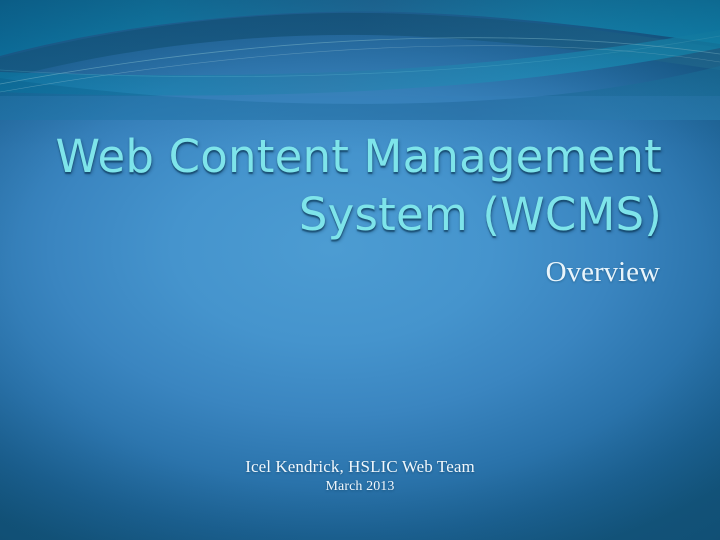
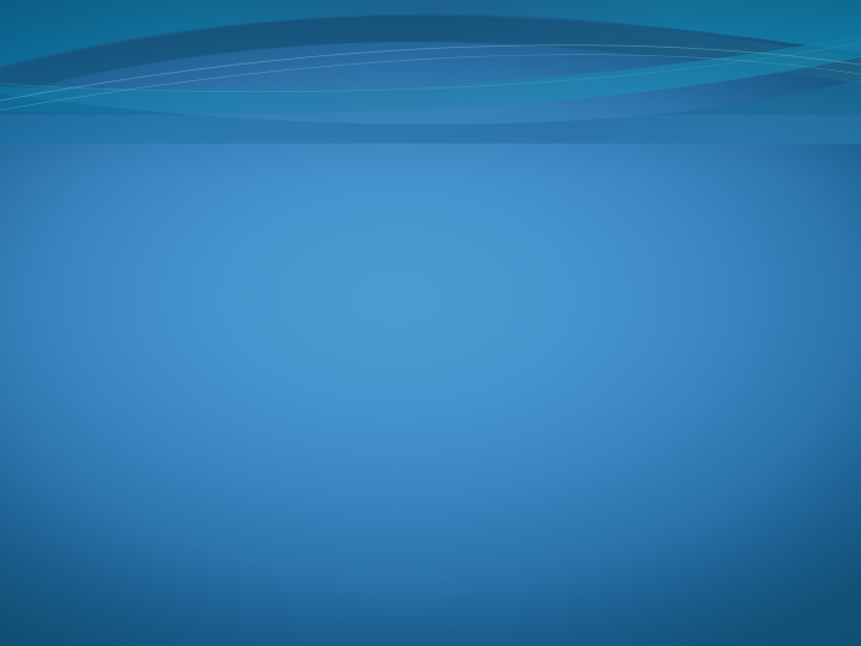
- Web Content Management
- System (WCMS)
- Overview
- Icel Kendrick, HSLIC Web Team
- March 2013
